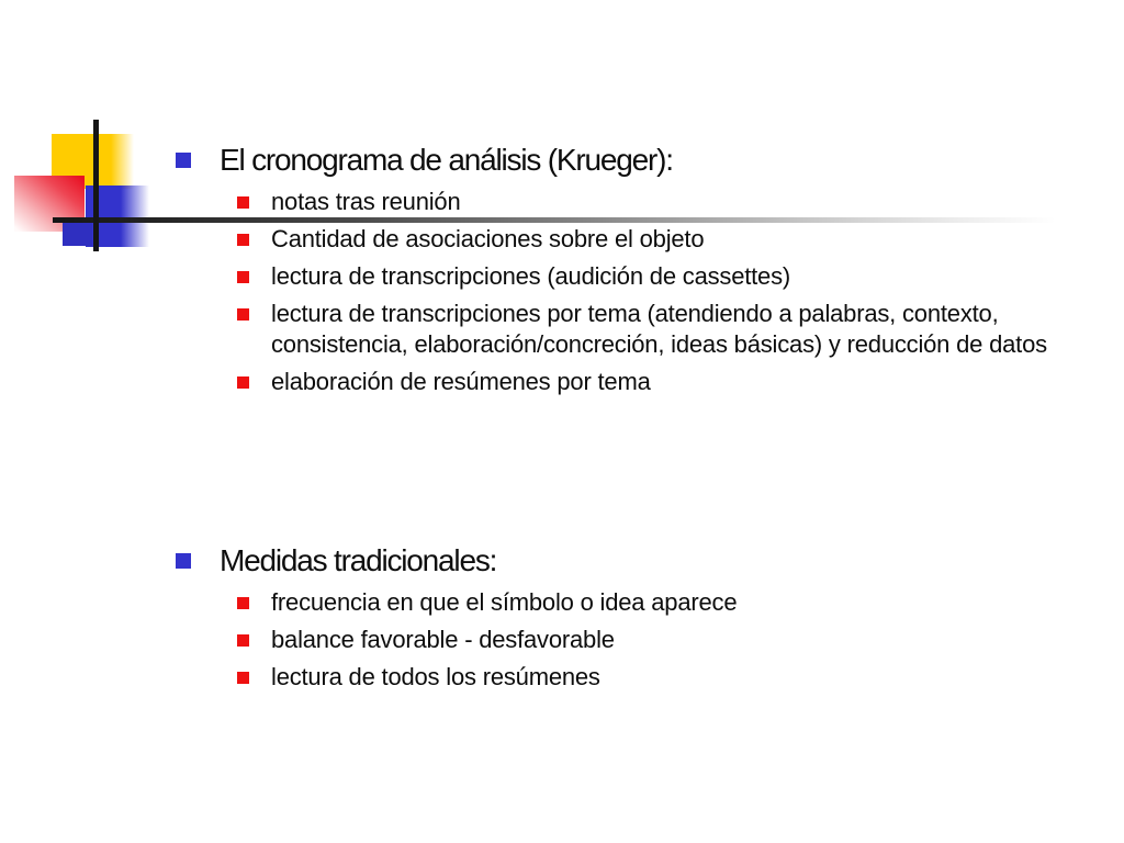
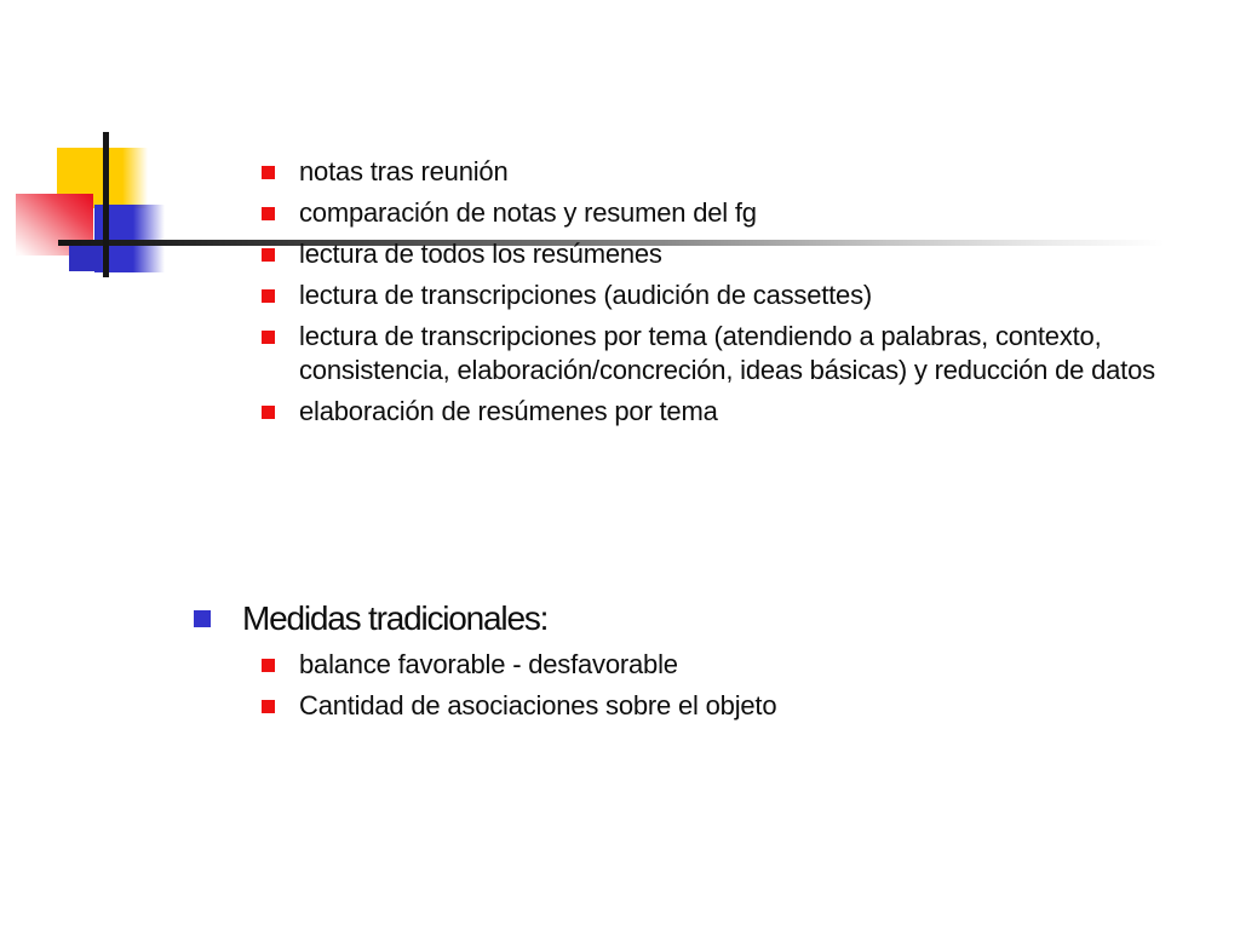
- El cronograma de análisis (Krueger):
  notas tras reunión
+ comparación de notas y resumen del fg
- Cantidad de asociaciones sobre el objeto
+ lectura de todos los resúmenes
  lectura de transcripciones (audición de cassettes)
  lectura de transcripciones por tema (atendiendo a palabras, contexto, consistencia, elaboración/concreción, ideas básicas) y reducción de datos
  elaboración de resúmenes por tema
  Medidas tradicionales:
- frecuencia en que el símbolo o idea aparece
  balance favorable - desfavorable
- lectura de todos los resúmenes
+ Cantidad de asociaciones sobre el objeto
